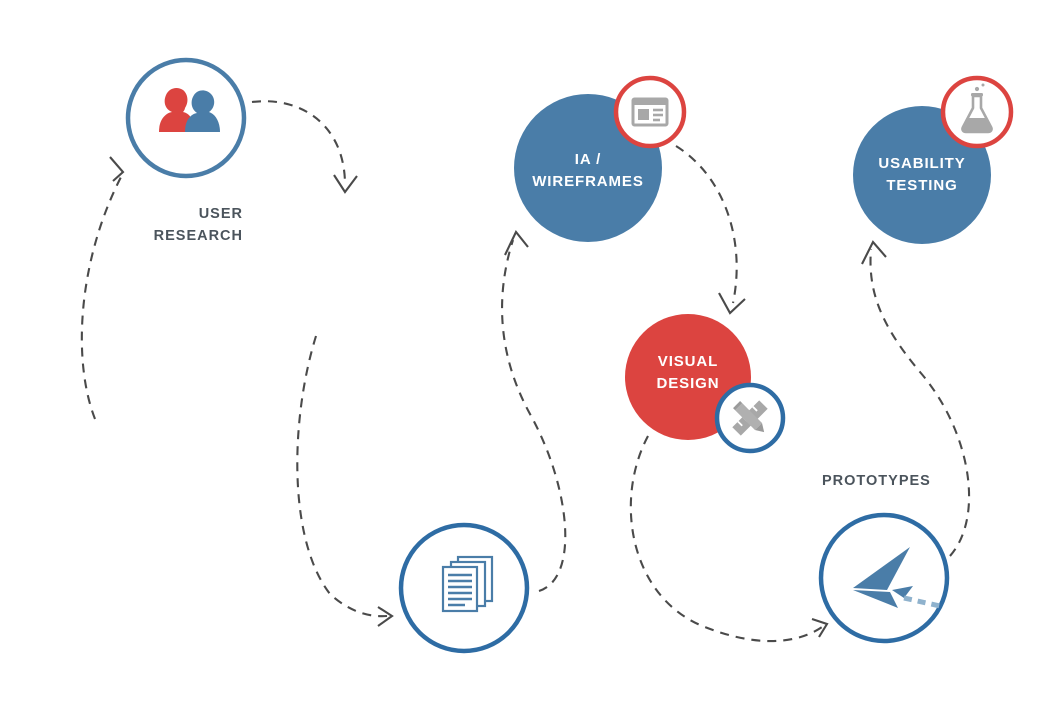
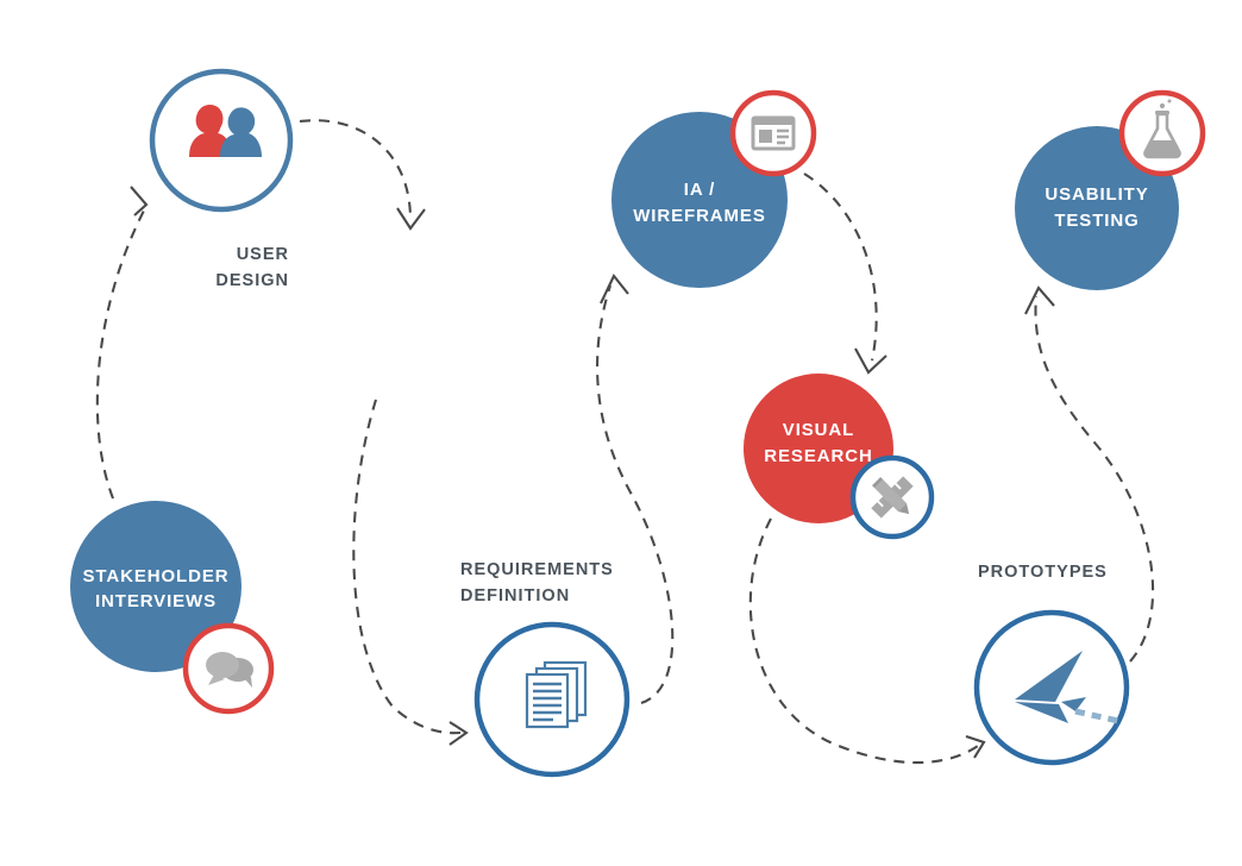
  USER
- RESEARCH
+ DESIGN
+ STAKEHOLDER
+ INTERVIEWS
+ REQUIREMENTS
+ DEFINITION
  IA /
  WIREFRAMES
  VISUAL
- DESIGN
+ RESEARCH
  PROTOTYPES
  USABILITY
  TESTING
